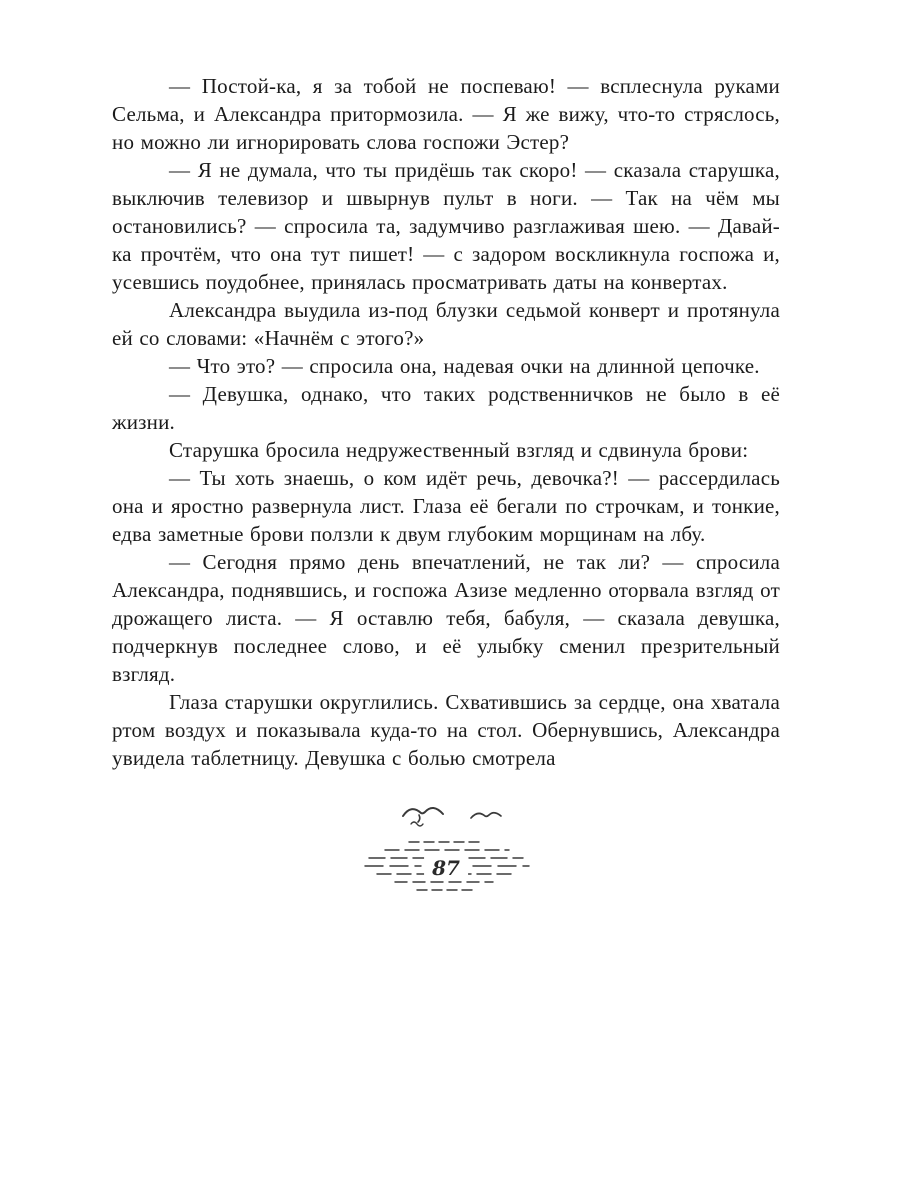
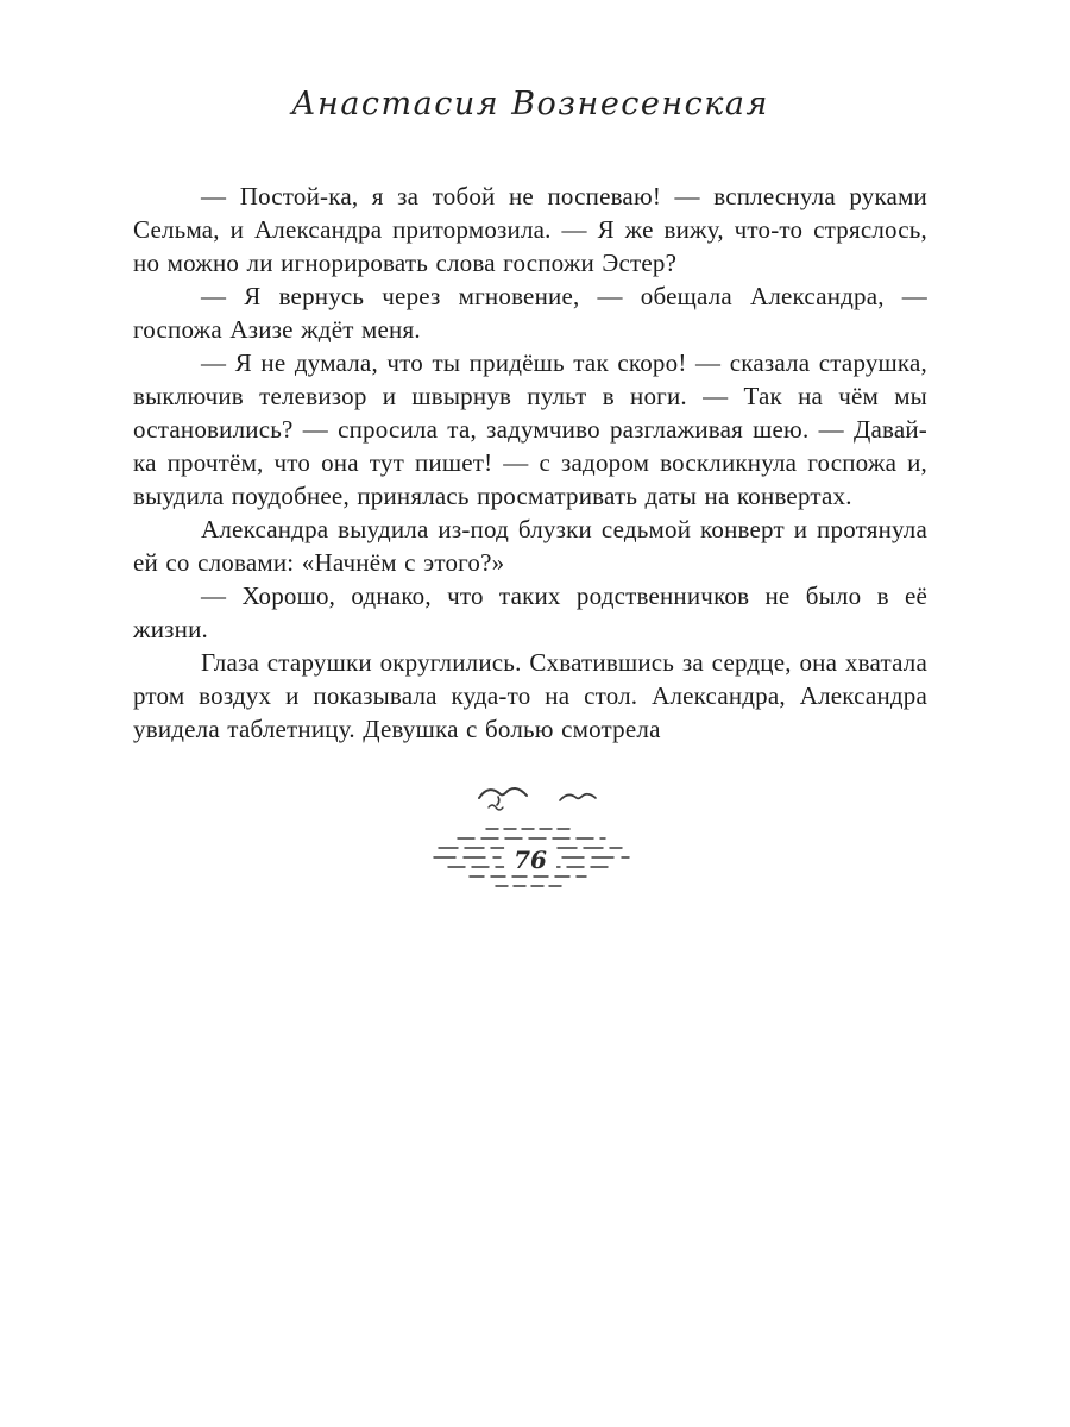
+ Анастасия Вознесенская
  — Постой-ка, я за тобой не поспеваю! — всплеснула руками Сельма, и Александра притормозила. — Я же вижу, что-то стряслось, но можно ли игнорировать слова госпожи Эстер?
+ — Я вернусь через мгновение, — обещала Александра, — госпожа Азизе ждёт меня.
- — Я не думала, что ты придёшь так скоро! — сказала старушка, выключив телевизор и швырнув пульт в ноги. — Так на чём мы остановились? — спросила та, задумчиво разглаживая шею. — Давай-ка прочтём, что она тут пишет! — с задором воскликнула госпожа и, усевшись поудобнее, принялась просматривать даты на конвертах.
+ — Я не думала, что ты придёшь так скоро! — сказала старушка, выключив телевизор и швырнув пульт в ноги. — Так на чём мы остановились? — спросила та, задумчиво разглаживая шею. — Давай-ка прочтём, что она тут пишет! — с задором воскликнула госпожа и, выудила поудобнее, принялась просматривать даты на конвертах.
  Александра выудила из-под блузки седьмой конверт и протянула ей со словами: «Начнём с этого?»
- — Что это? — спросила она, надевая очки на длинной цепочке.
- — Девушка, однако, что таких родственничков не было в её жизни.
+ — Хорошо, однако, что таких родственничков не было в её жизни.
- Старушка бросила недружественный взгляд и сдвинула брови:
- — Ты хоть знаешь, о ком идёт речь, девочка?! — рассердилась она и яростно развернула лист. Глаза её бегали по строчкам, и тонкие, едва заметные брови ползли к двум глубоким морщинам на лбу.
- — Сегодня прямо день впечатлений, не так ли? — спросила Александра, поднявшись, и госпожа Азизе медленно оторвала взгляд от дрожащего листа. — Я оставлю тебя, бабуля, — сказала девушка, подчеркнув последнее слово, и её улыбку сменил презрительный взгляд.
- Глаза старушки округлились. Схватившись за сердце, она хватала ртом воздух и показывала куда-то на стол. Обернувшись, Александра увидела таблетницу. Девушка с болью смотрела
+ Глаза старушки округлились. Схватившись за сердце, она хватала ртом воздух и показывала куда-то на стол. Александра, Александра увидела таблетницу. Девушка с болью смотрела
- 87
+ 76
